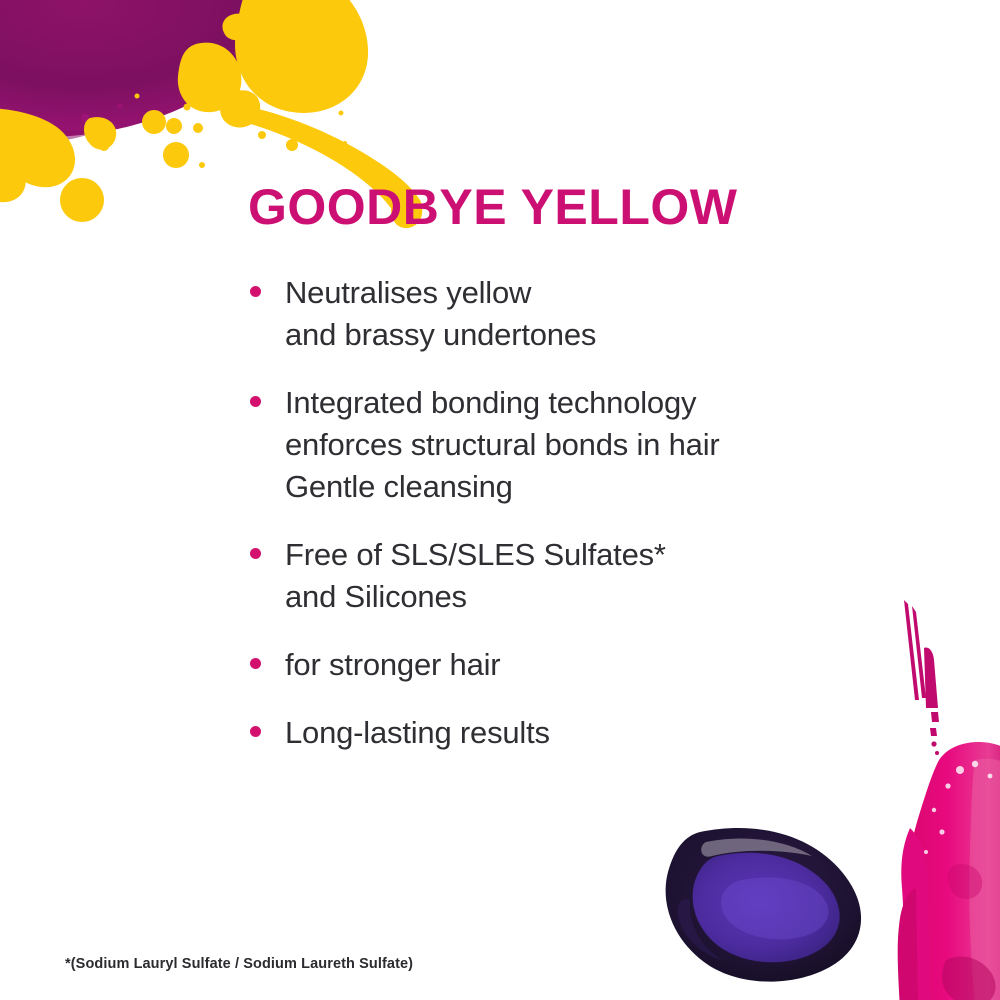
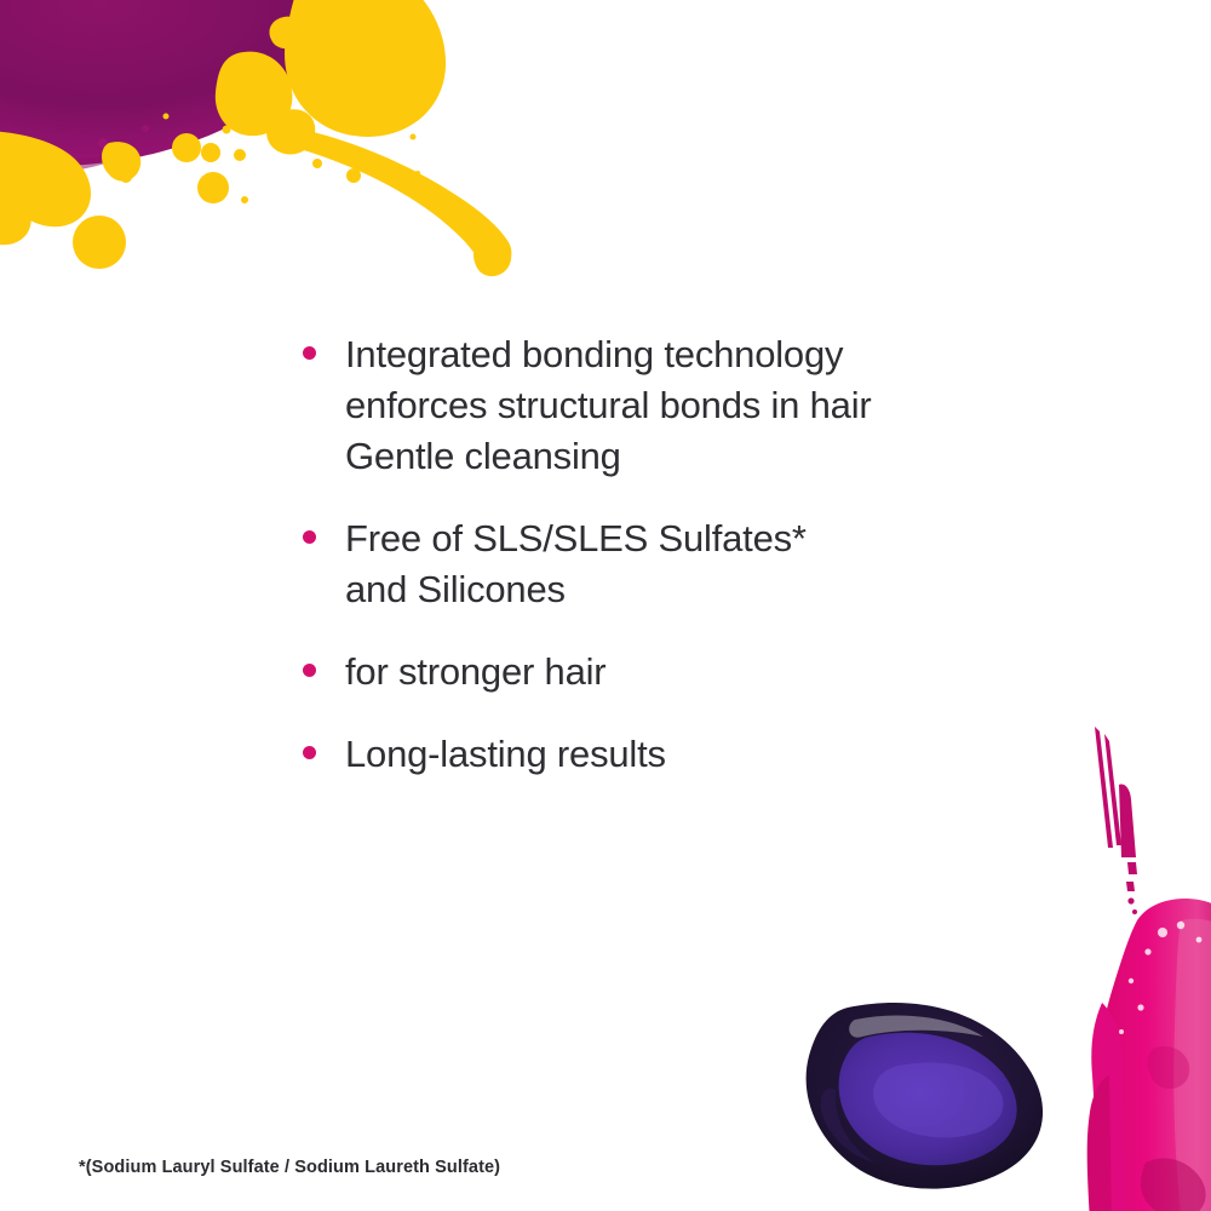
- GOODBYE YELLOW
- Neutralises yellow
- and brassy undertones
  Integrated bonding technology
  enforces structural bonds in hair
  Gentle cleansing
  Free of SLS/SLES Sulfates*
  and Silicones
  for stronger hair
  Long-lasting results
  *(Sodium Lauryl Sulfate / Sodium Laureth Sulfate)
